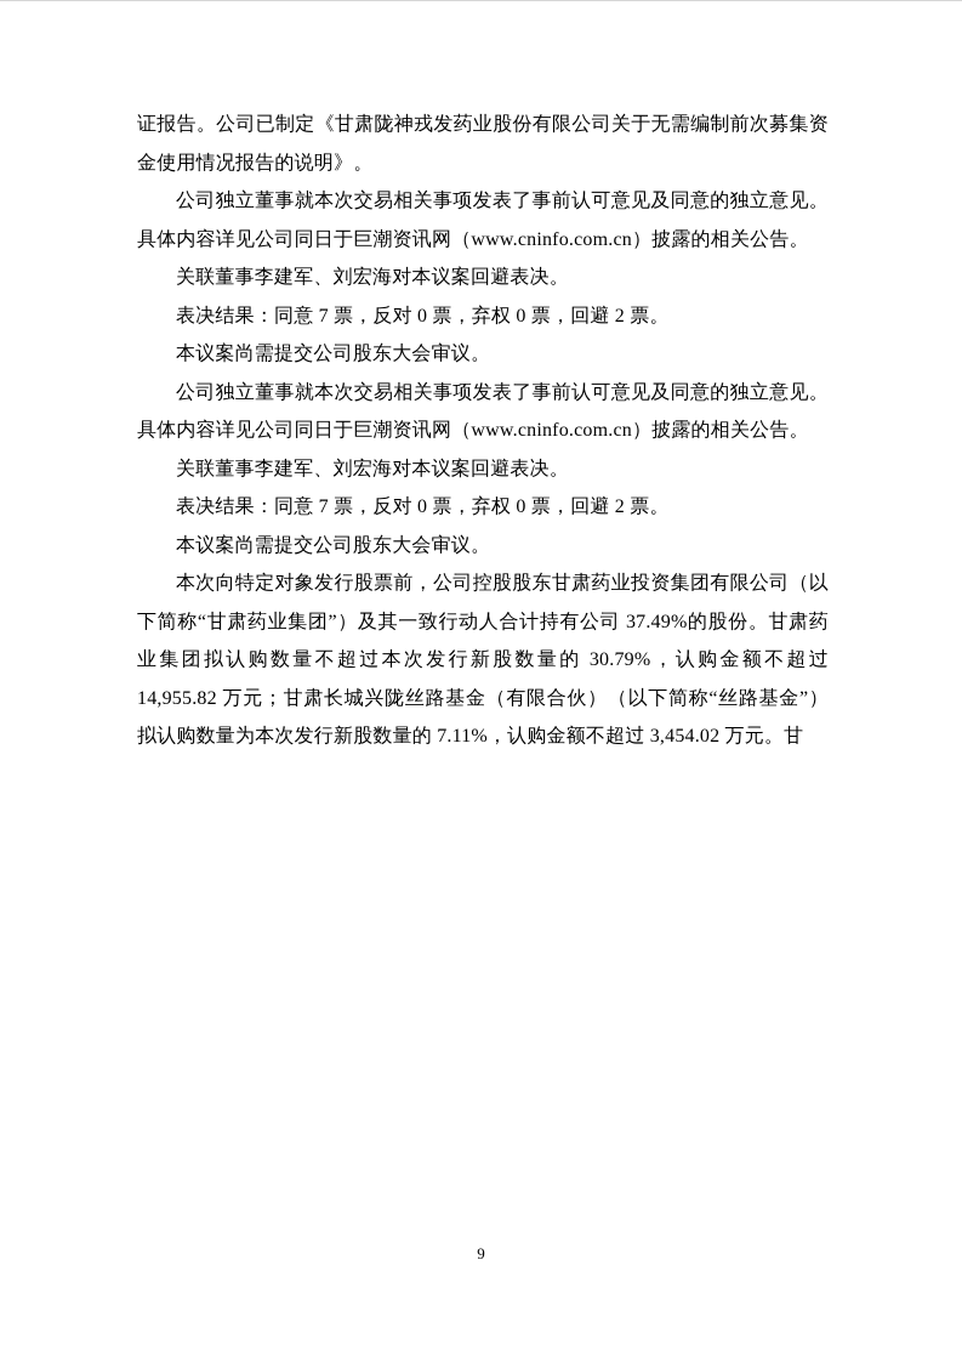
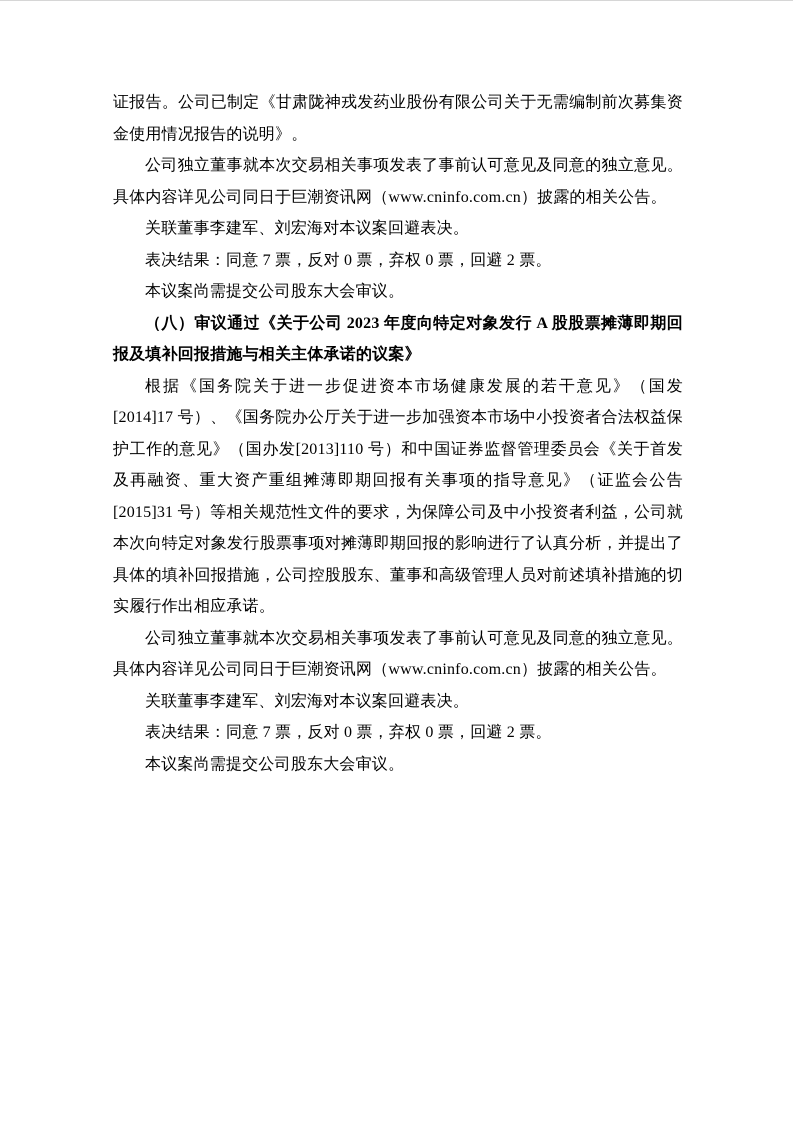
  证报告。公司已制定《甘肃陇神戎发药业股份有限公司关于无需编制前次募集资金使用情况报告的说明》。
  公司独立董事就本次交易相关事项发表了事前认可意见及同意的独立意见。具体内容详见公司同日于巨潮资讯网（www.cninfo.com.cn）披露的相关公告。
  关联董事李建军、刘宏海对本议案回避表决。
  表决结果：同意 7 票，反对 0 票，弃权 0 票，回避 2 票。
  本议案尚需提交公司股东大会审议。
+ （八）审议通过《关于公司 2023 年度向特定对象发行 A 股股票摊薄即期回报及填补回报措施与相关主体承诺的议案》
+ 根据《国务院关于进一步促进资本市场健康发展的若干意见》（国发[2014]17 号）、《国务院办公厅关于进一步加强资本市场中小投资者合法权益保护工作的意见》（国办发[2013]110 号）和中国证券监督管理委员会《关于首发及再融资、重大资产重组摊薄即期回报有关事项的指导意见》（证监会公告[2015]31 号）等相关规范性文件的要求，为保障公司及中小投资者利益，公司就本次向特定对象发行股票事项对摊薄即期回报的影响进行了认真分析，并提出了具体的填补回报措施，公司控股股东、董事和高级管理人员对前述填补措施的切实履行作出相应承诺。
  公司独立董事就本次交易相关事项发表了事前认可意见及同意的独立意见。具体内容详见公司同日于巨潮资讯网（www.cninfo.com.cn）披露的相关公告。
  关联董事李建军、刘宏海对本议案回避表决。
  表决结果：同意 7 票，反对 0 票，弃权 0 票，回避 2 票。
  本议案尚需提交公司股东大会审议。
- 本次向特定对象发行股票前，公司控股股东甘肃药业投资集团有限公司（以下简称“甘肃药业集团”）及其一致行动人合计持有公司 37.49%的股份。甘肃药业集团拟认购数量不超过本次发行新股数量的 30.79%，认购金额不超过 14,955.82 万元；甘肃长城兴陇丝路基金（有限合伙）（以下简称“丝路基金”）拟认购数量为本次发行新股数量的 7.11%，认购金额不超过 3,454.02 万元。甘
- 9
